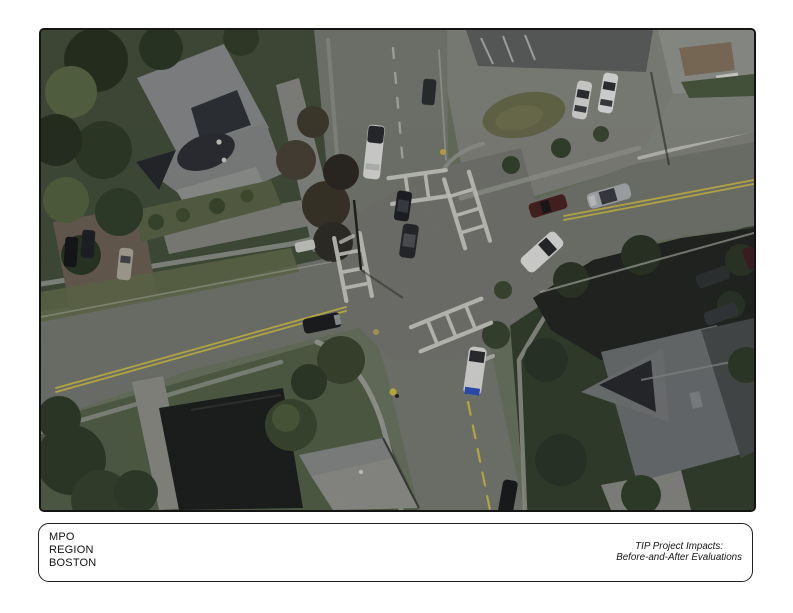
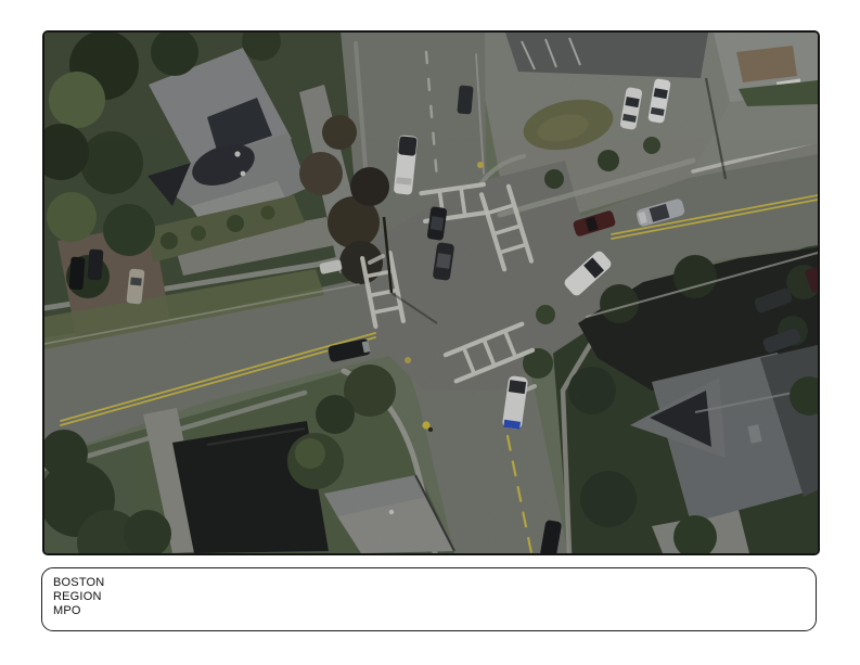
- MPO
+ BOSTON
  REGION
- BOSTON
+ MPO
- TIP Project Impacts:
- Before-and-After Evaluations
